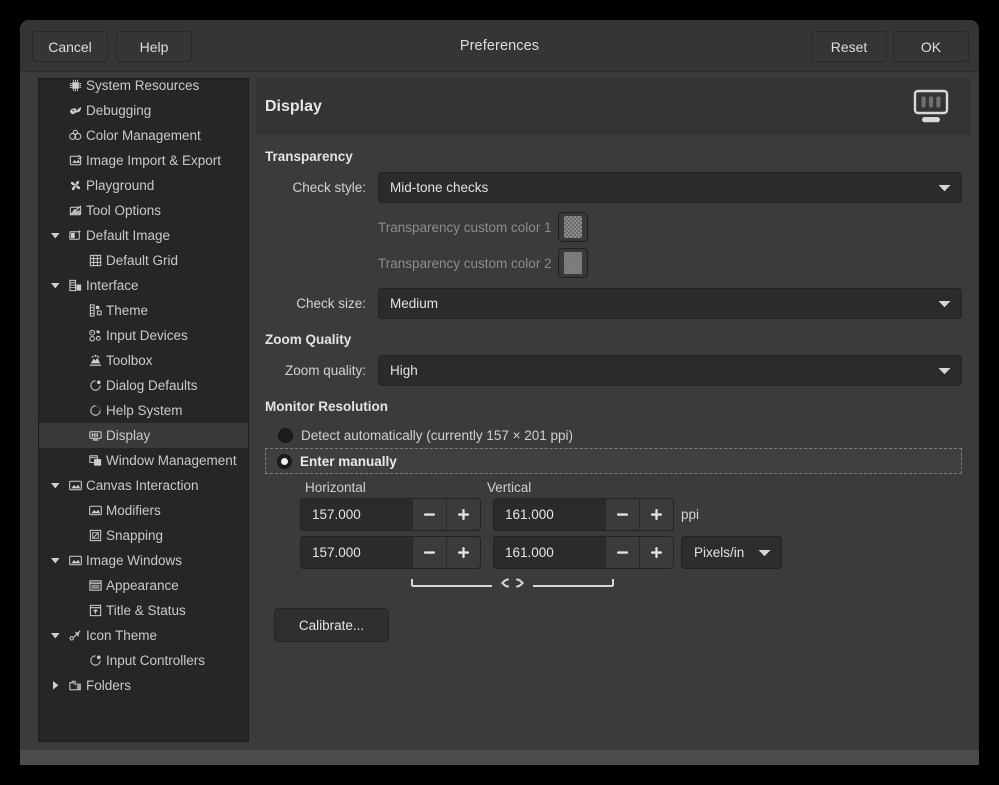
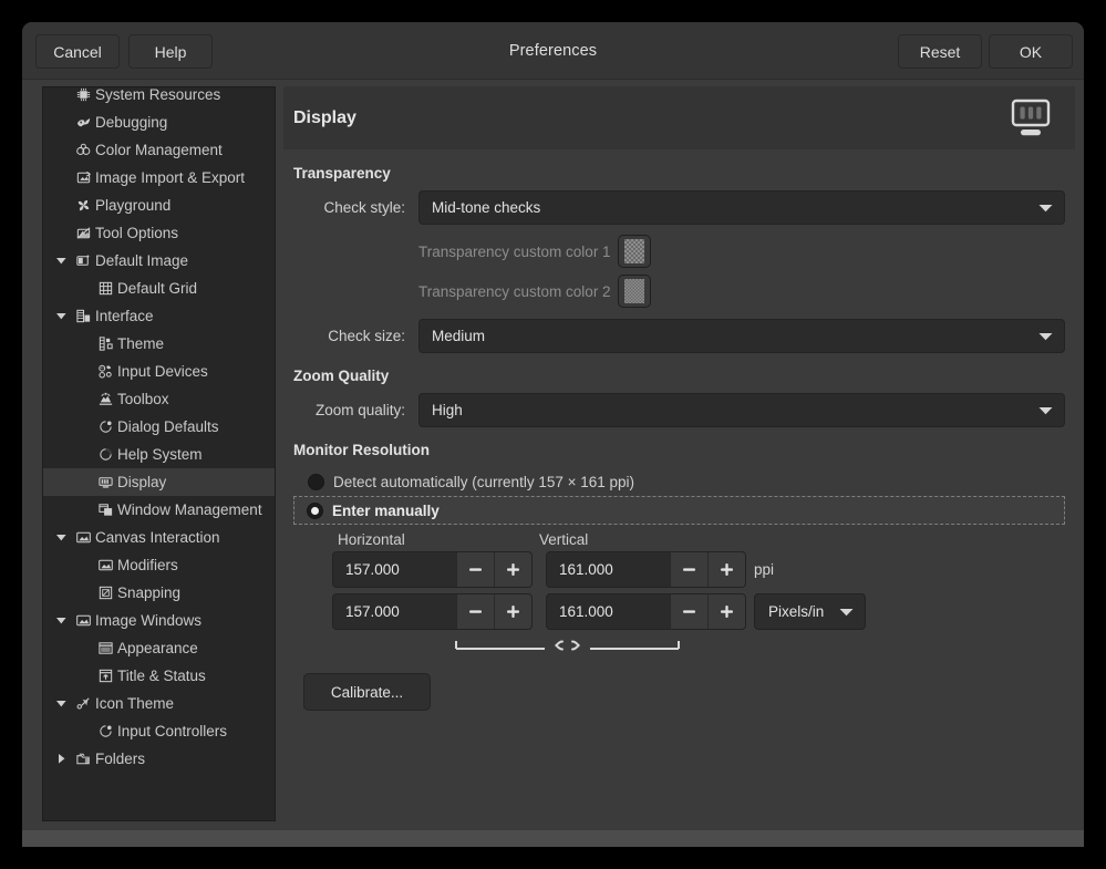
  Preferences
  Cancel
  Help
  Reset
  OK
  System Resources
  Debugging
  Color Management
  Image Import & Export
  Playground
  Tool Options
  Default Image
  Default Grid
  Interface
  Theme
  Input Devices
  Toolbox
  Dialog Defaults
  Help System
  Display
  Window Management
  Canvas Interaction
  Modifiers
  Snapping
  Image Windows
  Appearance
  Title & Status
  Icon Theme
  Input Controllers
  Folders
  Display
  Transparency
  Check style:
  Mid-tone checks
  Transparency custom color 1
  Transparency custom color 2
  Check size:
  Medium
  Zoom Quality
  Zoom quality:
  High
  Monitor Resolution
- Detect automatically (currently 157 × 201 ppi)
+ Detect automatically (currently 157 × 161 ppi)
  Enter manually
  Horizontal
  Vertical
  157.000
  161.000
  ppi
  157.000
  161.000
  Pixels/in
  Calibrate...
